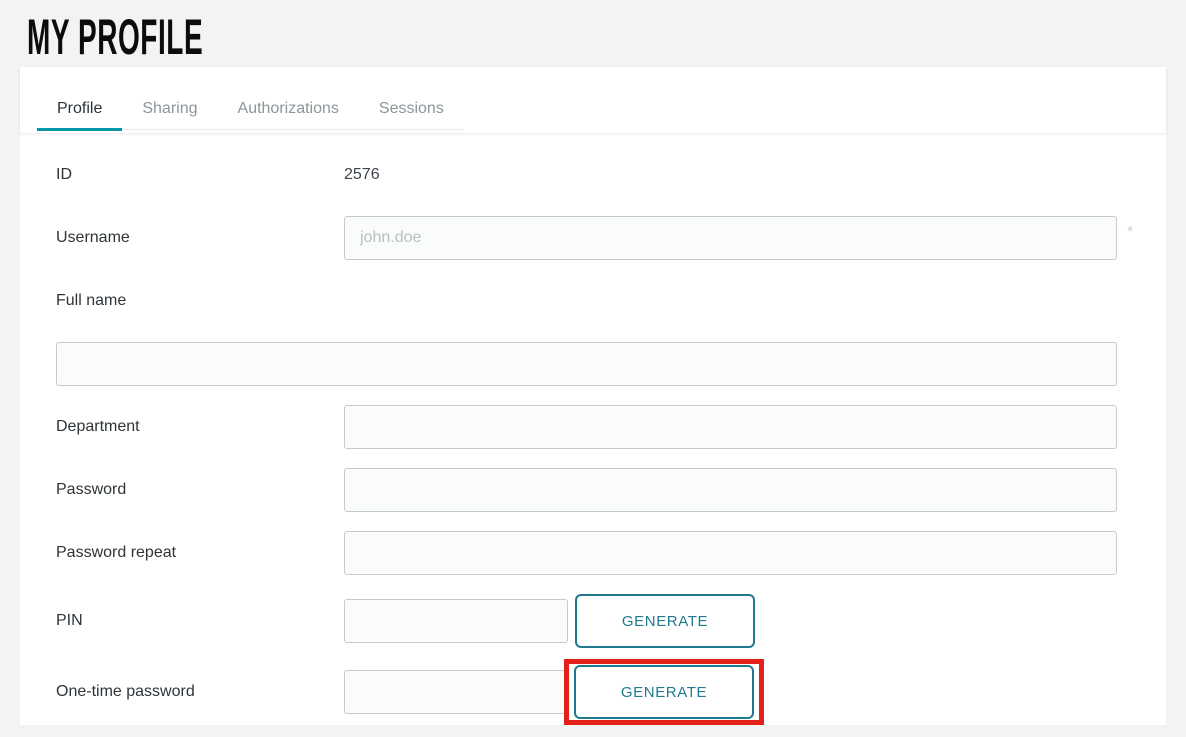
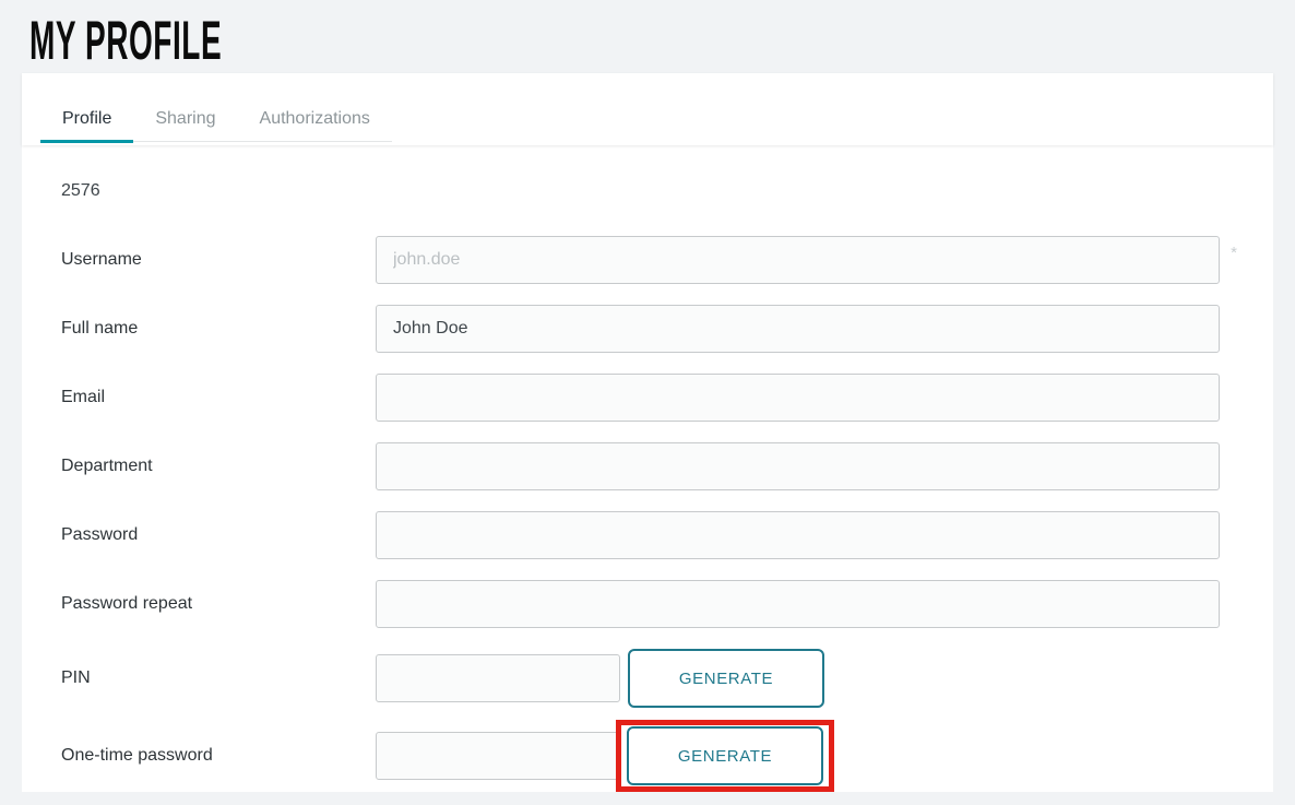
  MY PROFILE
  Profile
  Sharing
  Authorizations
- Sessions
- ID
  2576
  Username
  john.doe
  *
  Full name
+ John Doe
+ Email
  Department
  Password
  Password repeat
  PIN
  GENERATE
  One-time password
  GENERATE
